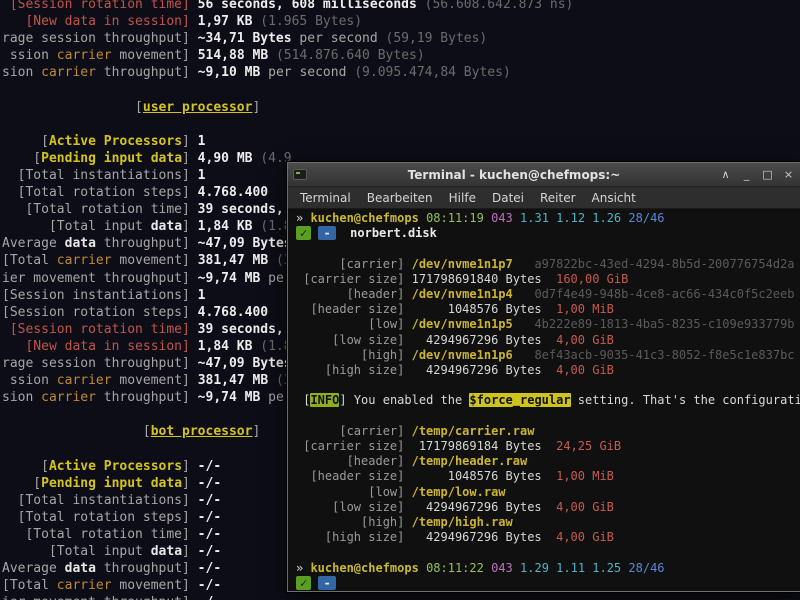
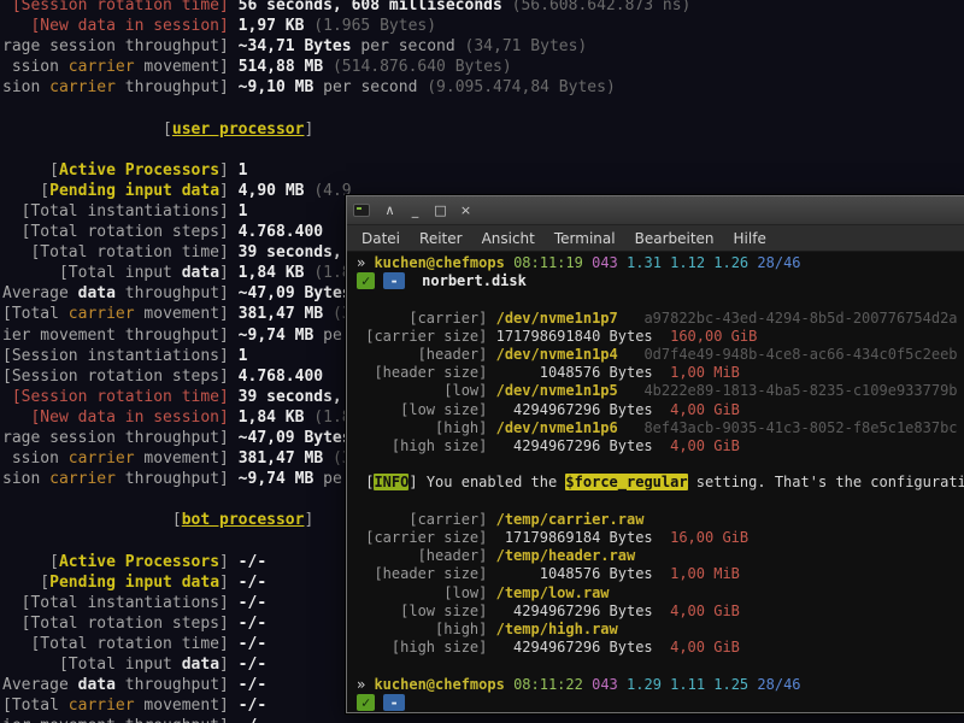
- [Session rotation time] 56 seconds, 608 milliseconds (56.608.642.873 ns) [New data in session] 1,97 KB (1.965 Bytes) rage session throughput] ~34,71 Bytes per second (59,19 Bytes) ssion carrier movement] 514,88 MB (514.876.640 Bytes) sion carrier throughput] ~9,10 MB per second (9.095.474,84 Bytes) [user processor] [Active Processors] 1 [Pending input data] 4,90 MB (4.9 [Total instantiations] 1 [Total rotation steps] 4.768.400 [Total rotation time] 39 seconds, [Total input data] 1,84 KB (1. Average data throughput] ~47,09 Byte [Total carrier movement] 381,47 MB ( ier movement throughput] ~9,74 MB pe [Session instantiations] 1 [Session rotation steps] 4.768.400 [Session rotation time] 39 seconds, [New data in session] 1,84 KB (1. rage session throughput] ~47,09 Byte ssion carrier movement] 381,47 MB ( sion carrier throughput] ~9,74 MB pe [bot processor] [Active Processors] -/- [Pending input data] -/- [Total instantiations] -/- [Total rotation steps] -/- [Total rotation time] -/- [Total input data] -/- Average data throughput] -/- [Total carrier movement] -/-
+ [Session rotation time] 56 seconds, 608 milliseconds (56.608.642.873 ns) [New data in session] 1,97 KB (1.965 Bytes) rage session throughput] ~34,71 Bytes per second (34,71 Bytes) ssion carrier movement] 514,88 MB (514.876.640 Bytes) sion carrier throughput] ~9,10 MB per second (9.095.474,84 Bytes) [user processor] [Active Processors] 1 [Pending input data] 4,90 MB (4.9 [Total instantiations] 1 [Total rotation steps] 4.768.400 [Total rotation time] 39 seconds, [Total input data] 1,84 KB (1. Average data throughput] ~47,09 Byte [Total carrier movement] 381,47 MB ( ier movement throughput] ~9,74 MB pe [Session instantiations] 1 [Session rotation steps] 4.768.400 [Session rotation time] 39 seconds, [New data in session] 1,84 KB (1. rage session throughput] ~47,09 Byte ssion carrier movement] 381,47 MB ( sion carrier throughput] ~9,74 MB pe [bot processor] [Active Processors] -/- [Pending input data] -/- [Total instantiations] -/- [Total rotation steps] -/- [Total rotation time] -/- [Total input data] -/- Average data throughput] -/- [Total carrier movement] -/-
- Terminal - kuchen@chefmops:~
  ∧
  _
  □
  ×
- Terminal
+ Datei
- Bearbeiten
+ Reiter
- Hilfe
+ Ansicht
- Datei
+ Terminal
- Reiter
+ Bearbeiten
- Ansicht
+ Hilfe
- » kuchen@chefmops 08:11:19 043 1.31 1.12 1.26 28/46 ✓ - norbert.disk [carrier] /dev/nvme1n1p7 a97822bc-43ed-4294-8b5d-200776754d2a [carrier size] 171798691840 Bytes 160,00 GiB [header] /dev/nvme1n1p4 0d7f4e49-948b-4ce8-ac66-434c0f5c2eeb [header size] 1048576 Bytes 1,00 MiB [low] /dev/nvme1n1p5 4b222e89-1813-4ba5-8235-c109e933779b [low size] 4294967296 Bytes 4,00 GiB [high] /dev/nvme1n1p6 8ef43acb-9035-41c3-8052-f8e5c1e837bc [high size] 4294967296 Bytes 4,00 GiB [INFO] You enabled the $force_regular setting. That's the configurati [carrier] /temp/carrier.raw [carrier size] 17179869184 Bytes 24,25 GiB [header] /temp/header.raw [header size] 1048576 Bytes 1,00 MiB [low] /temp/low.raw [low size] 4294967296 Bytes 4,00 GiB [high] /temp/high.raw [high size] 4294967296 Bytes 4,00 GiB » kuchen@chefmops 08:11:22 043 1.29 1.11 1.25 28/46 ✓ -
+ » kuchen@chefmops 08:11:19 043 1.31 1.12 1.26 28/46 ✓ - norbert.disk [carrier] /dev/nvme1n1p7 a97822bc-43ed-4294-8b5d-200776754d2a [carrier size] 171798691840 Bytes 160,00 GiB [header] /dev/nvme1n1p4 0d7f4e49-948b-4ce8-ac66-434c0f5c2eeb [header size] 1048576 Bytes 1,00 MiB [low] /dev/nvme1n1p5 4b222e89-1813-4ba5-8235-c109e933779b [low size] 4294967296 Bytes 4,00 GiB [high] /dev/nvme1n1p6 8ef43acb-9035-41c3-8052-f8e5c1e837bc [high size] 4294967296 Bytes 4,00 GiB [INFO] You enabled the $force_regular setting. That's the configurati [carrier] /temp/carrier.raw [carrier size] 17179869184 Bytes 16,00 GiB [header] /temp/header.raw [header size] 1048576 Bytes 1,00 MiB [low] /temp/low.raw [low size] 4294967296 Bytes 4,00 GiB [high] /temp/high.raw [high size] 4294967296 Bytes 4,00 GiB » kuchen@chefmops 08:11:22 043 1.29 1.11 1.25 28/46 ✓ -
